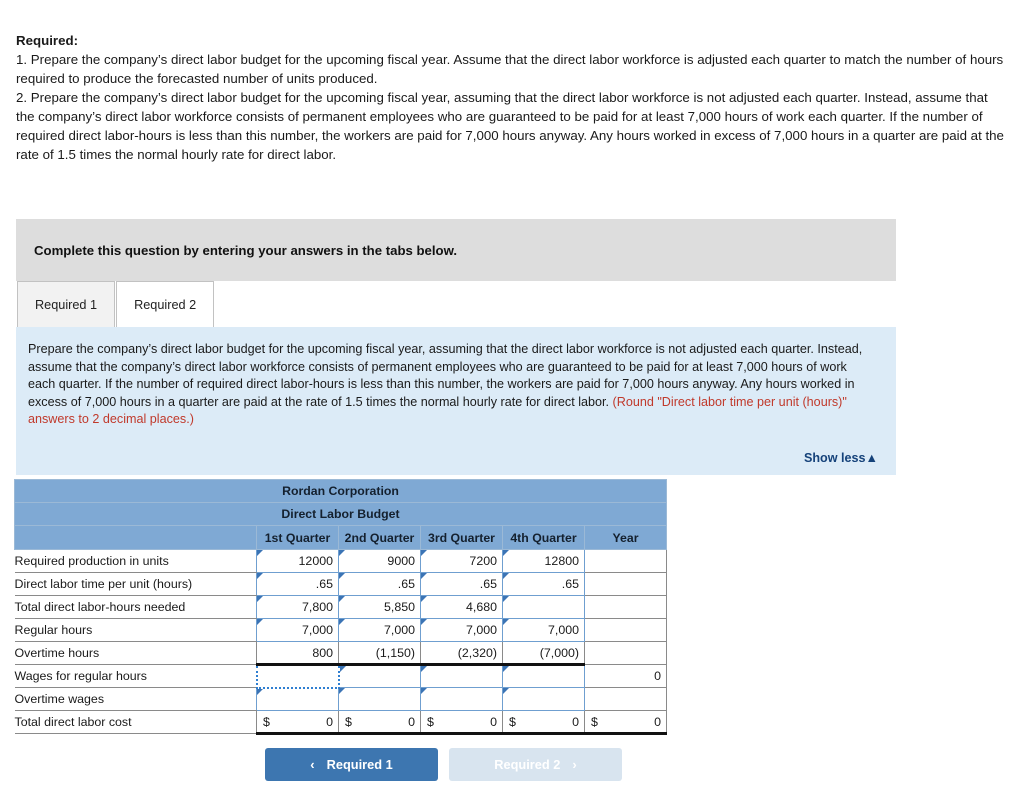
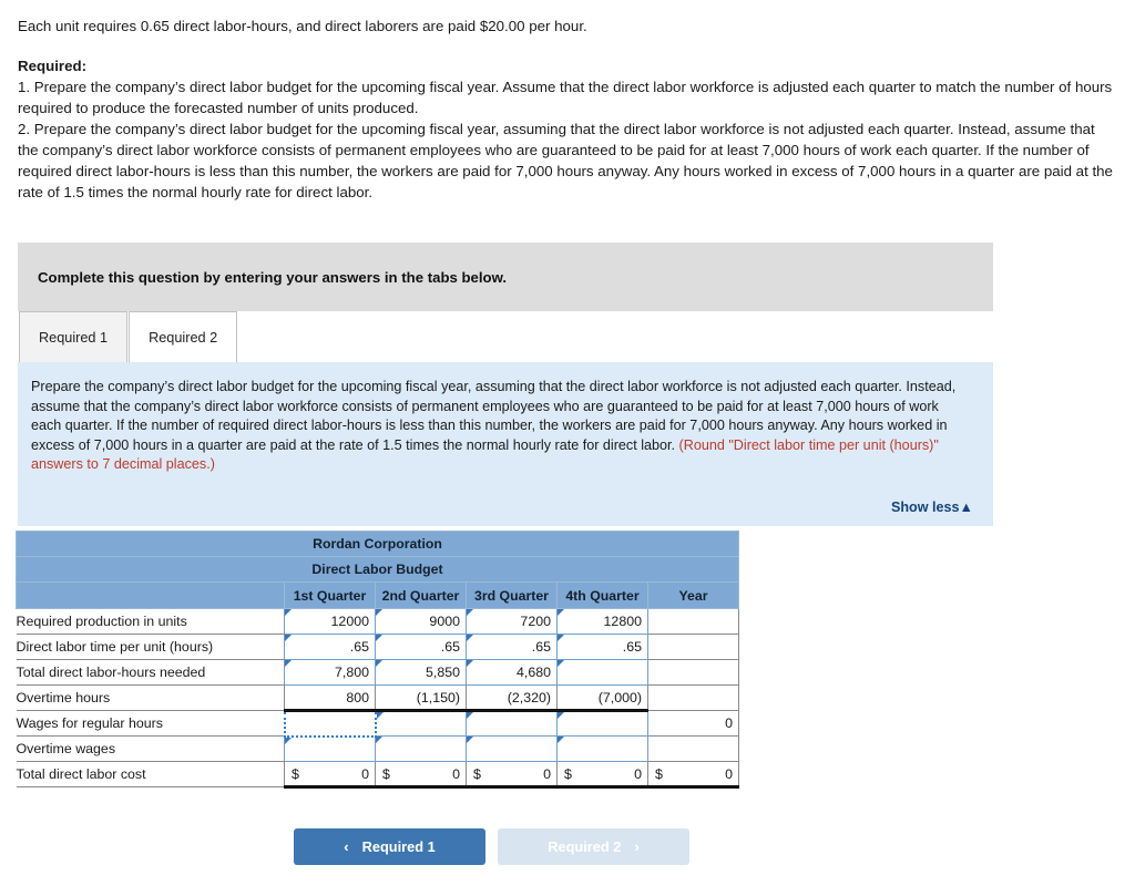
+ Each unit requires 0.65 direct labor-hours, and direct laborers are paid $20.00 per hour.
  Required:
  1. Prepare the company’s direct labor budget for the upcoming fiscal year. Assume that the direct labor workforce is adjusted each quarter to match the number of hours required to produce the forecasted number of units produced.
  2. Prepare the company’s direct labor budget for the upcoming fiscal year, assuming that the direct labor workforce is not adjusted each quarter. Instead, assume that the company’s direct labor workforce consists of permanent employees who are guaranteed to be paid for at least 7,000 hours of work each quarter. If the number of required direct labor-hours is less than this number, the workers are paid for 7,000 hours anyway. Any hours worked in excess of 7,000 hours in a quarter are paid at the rate of 1.5 times the normal hourly rate for direct labor.
  Complete this question by entering your answers in the tabs below.
  Required 1
  Required 2
- Prepare the company’s direct labor budget for the upcoming fiscal year, assuming that the direct labor workforce is not adjusted each quarter. Instead, assume that the company’s direct labor workforce consists of permanent employees who are guaranteed to be paid for at least 7,000 hours of work each quarter. If the number of required direct labor-hours is less than this number, the workers are paid for 7,000 hours anyway. Any hours worked in excess of 7,000 hours in a quarter are paid at the rate of 1.5 times the normal hourly rate for direct labor. (Round "Direct labor time per unit (hours)" answers to 2 decimal places.)
+ Prepare the company’s direct labor budget for the upcoming fiscal year, assuming that the direct labor workforce is not adjusted each quarter. Instead, assume that the company’s direct labor workforce consists of permanent employees who are guaranteed to be paid for at least 7,000 hours of work each quarter. If the number of required direct labor-hours is less than this number, the workers are paid for 7,000 hours anyway. Any hours worked in excess of 7,000 hours in a quarter are paid at the rate of 1.5 times the normal hourly rate for direct labor. (Round "Direct labor time per unit (hours)" answers to 7 decimal places.)
  Show less▲
  Rordan Corporation
  Direct Labor Budget
  	1st Quarter	2nd Quarter	3rd Quarter	4th Quarter	Year
  Required production in units	12000	9000	7200	12800
  Direct labor time per unit (hours)	.65	.65	.65	.65
  Total direct labor-hours needed	7,800	5,850	4,680
- Regular hours	7,000	7,000	7,000	7,000
  Overtime hours	800	(1,150)	(2,320)	(7,000)
  Wages for regular hours					0
  Overtime wages
  Total direct labor cost	$ 0	$ 0	$ 0	$ 0	$ 0
  ‹
  Required 1
  Required 2
  ›
